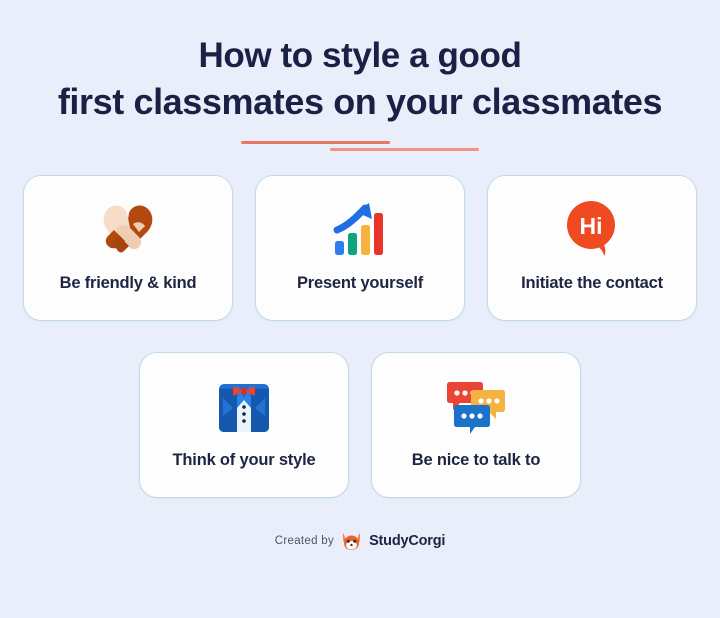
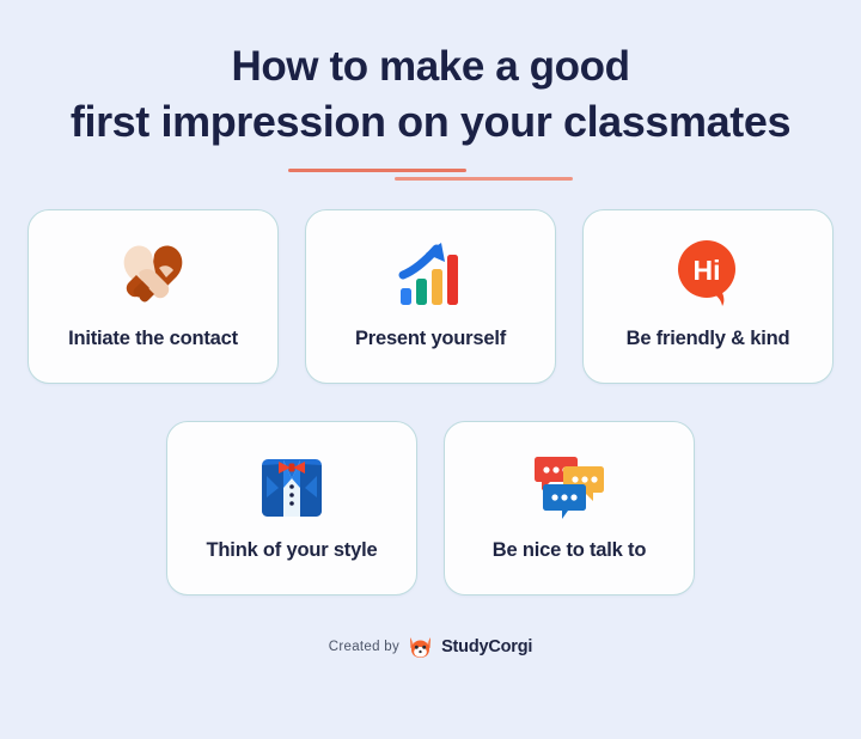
- How to style a good
+ How to make a good
- first classmates on your classmates
+ first impression on your classmates
- Be friendly & kind
+ Initiate the contact
  Present yourself
  Hi
- Initiate the contact
+ Be friendly & kind
  Think of your style
  Be nice to talk to
  Created by
  StudyCorgi
